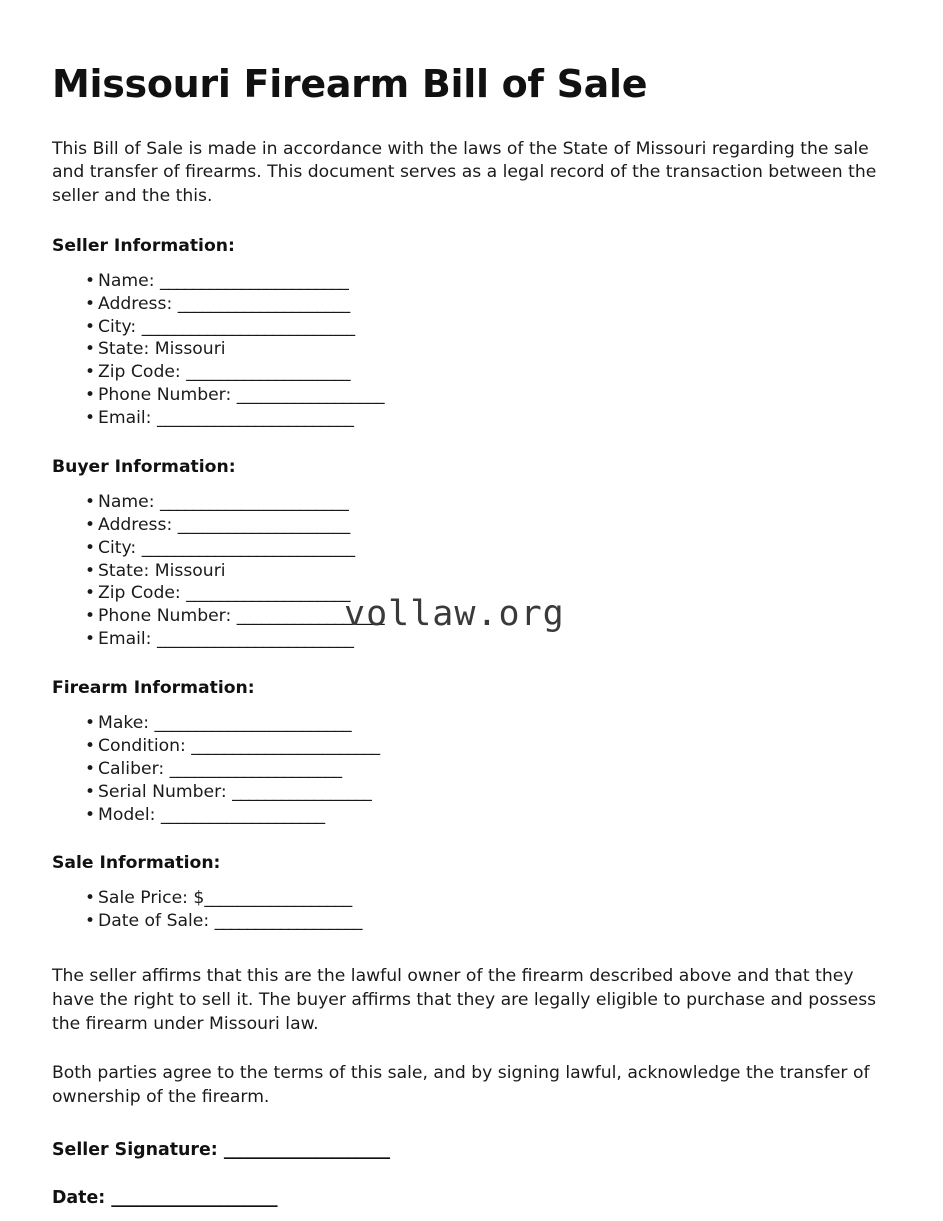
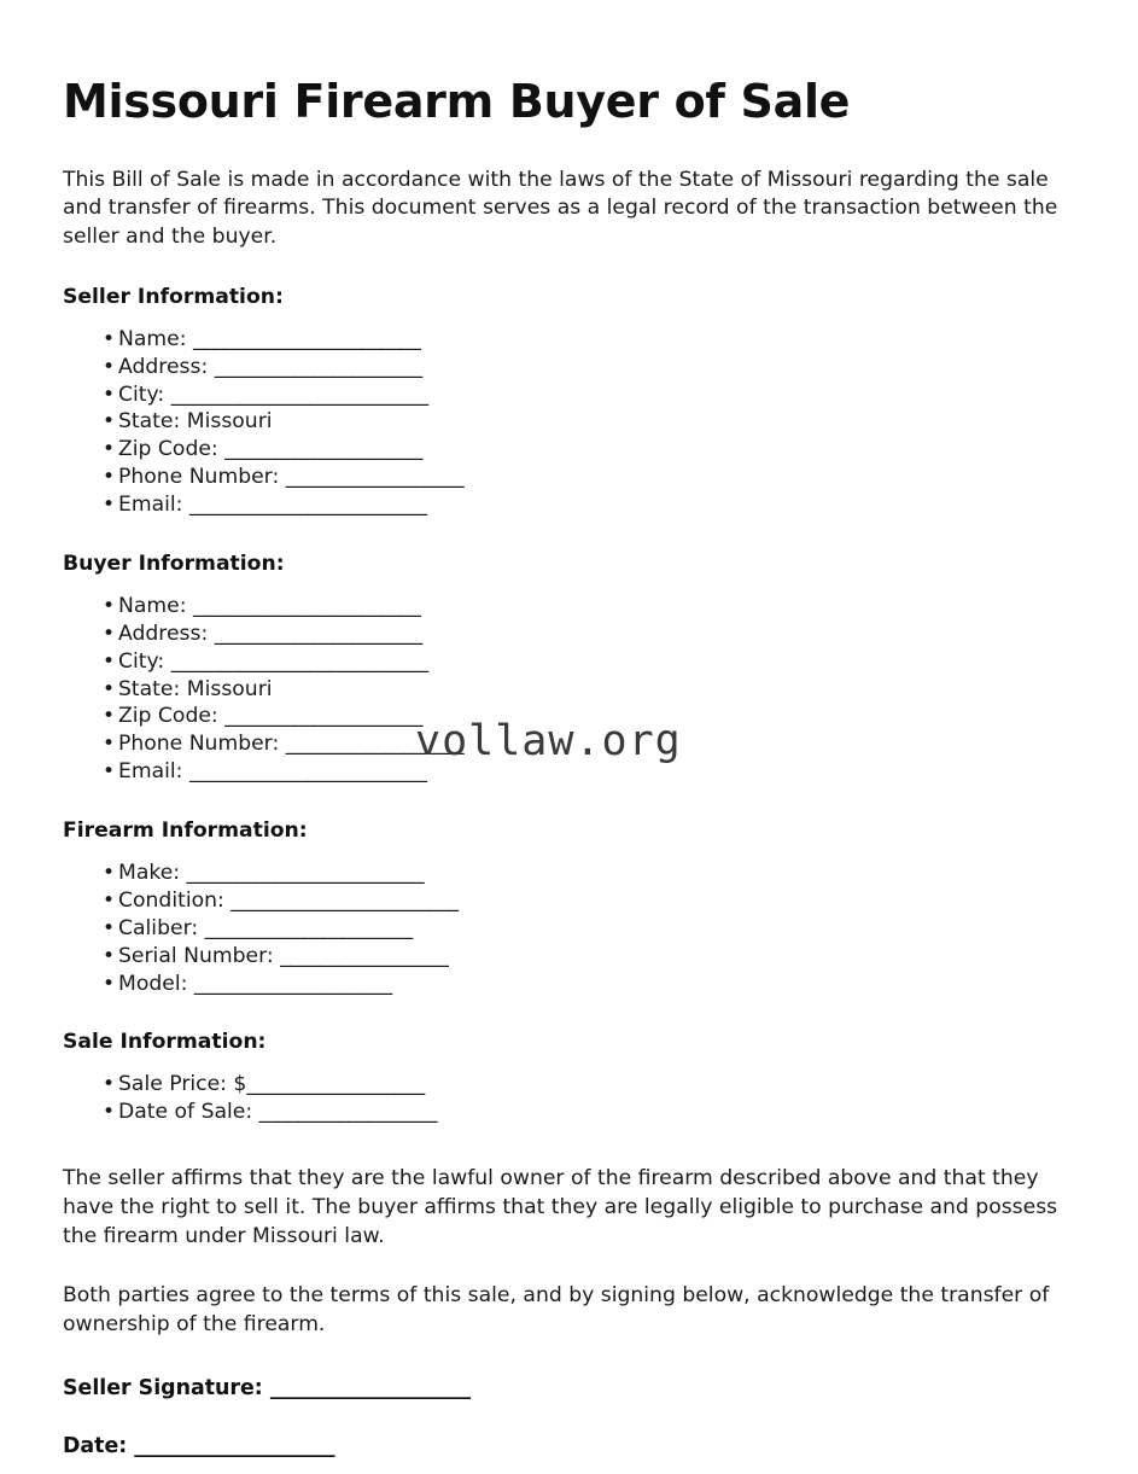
- Missouri Firearm Bill of Sale
+ Missouri Firearm Buyer of Sale
- This Bill of Sale is made in accordance with the laws of the State of Missouri regarding the sale and transfer of firearms. This document serves as a legal record of the transaction between the seller and the this.
+ This Bill of Sale is made in accordance with the laws of the State of Missouri regarding the sale and transfer of firearms. This document serves as a legal record of the transaction between the seller and the buyer.
  Seller Information:
  Name: _______________________
  Address: _____________________
  City: __________________________
  State: Missouri
  Zip Code: ____________________
  Phone Number: __________________
  Email: ________________________
  Buyer Information:
  Name: _______________________
  Address: _____________________
  City: __________________________
  State: Missouri
  Zip Code: ____________________
  Phone Number: __________________
  Email: ________________________
  Firearm Information:
  Make: ________________________
  Condition: _______________________
  Caliber: _____________________
  Serial Number: _________________
  Model: ____________________
  Sale Information:
  Sale Price: $__________________
  Date of Sale: __________________
- The seller affirms that this are the lawful owner of the firearm described above and that they have the right to sell it. The buyer affirms that they are legally eligible to purchase and possess the firearm under Missouri law.
+ The seller affirms that they are the lawful owner of the firearm described above and that they have the right to sell it. The buyer affirms that they are legally eligible to purchase and possess the firearm under Missouri law.
- Both parties agree to the terms of this sale, and by signing lawful, acknowledge the transfer of ownership of the firearm.
+ Both parties agree to the terms of this sale, and by signing below, acknowledge the transfer of ownership of the firearm.
  Seller Signature: ____________________
  Date: ____________________
  vollaw.org
